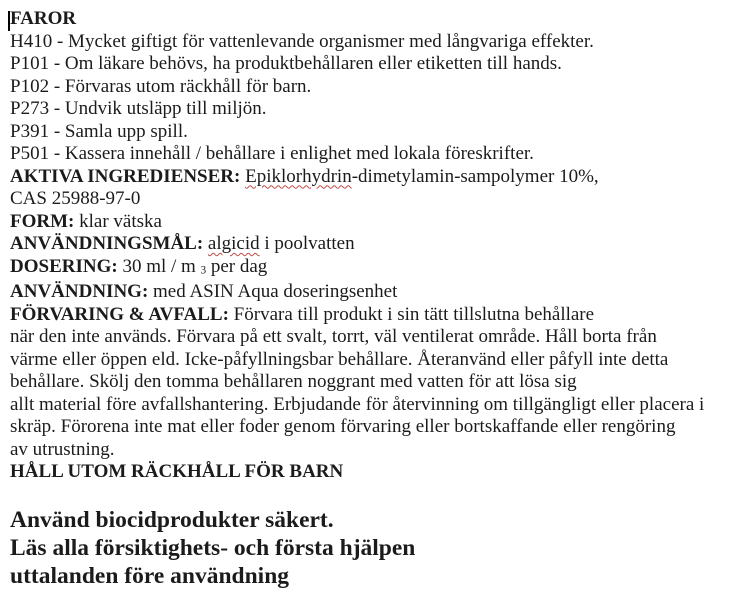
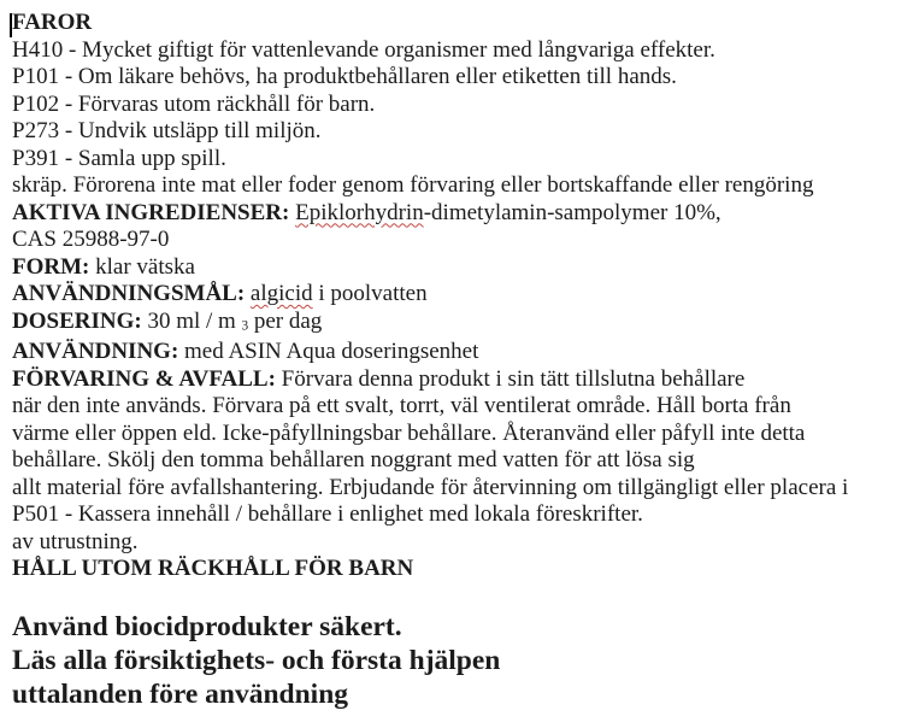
  FAROR
  H410 - Mycket giftigt för vattenlevande organismer med långvariga effekter.
  P101 - Om läkare behövs, ha produktbehållaren eller etiketten till hands.
  P102 - Förvaras utom räckhåll för barn.
  P273 - Undvik utsläpp till miljön.
  P391 - Samla upp spill.
- P501 - Kassera innehåll / behållare i enlighet med lokala föreskrifter.
+ skräp. Förorena inte mat eller foder genom förvaring eller bortskaffande eller rengöring
  AKTIVA INGREDIENSER: Epiklorhydrin-dimetylamin-sampolymer 10%,
  CAS 25988-97-0
  FORM: klar vätska
  ANVÄNDNINGSMÅL: algicid i poolvatten
  DOSERING: 30 ml / m 3 per dag
  ANVÄNDNING: med ASIN Aqua doseringsenhet
- FÖRVARING & AVFALL: Förvara till produkt i sin tätt tillslutna behållare
+ FÖRVARING & AVFALL: Förvara denna produkt i sin tätt tillslutna behållare
  när den inte används. Förvara på ett svalt, torrt, väl ventilerat område. Håll borta från
  värme eller öppen eld. Icke-påfyllningsbar behållare. Återanvänd eller påfyll inte detta
  behållare. Skölj den tomma behållaren noggrant med vatten för att lösa sig
  allt material före avfallshantering. Erbjudande för återvinning om tillgängligt eller placera i
- skräp. Förorena inte mat eller foder genom förvaring eller bortskaffande eller rengöring
+ P501 - Kassera innehåll / behållare i enlighet med lokala föreskrifter.
  av utrustning.
  HÅLL UTOM RÄCKHÅLL FÖR BARN
  Använd biocidprodukter säkert.
  Läs alla försiktighets- och första hjälpen
  uttalanden före användning
